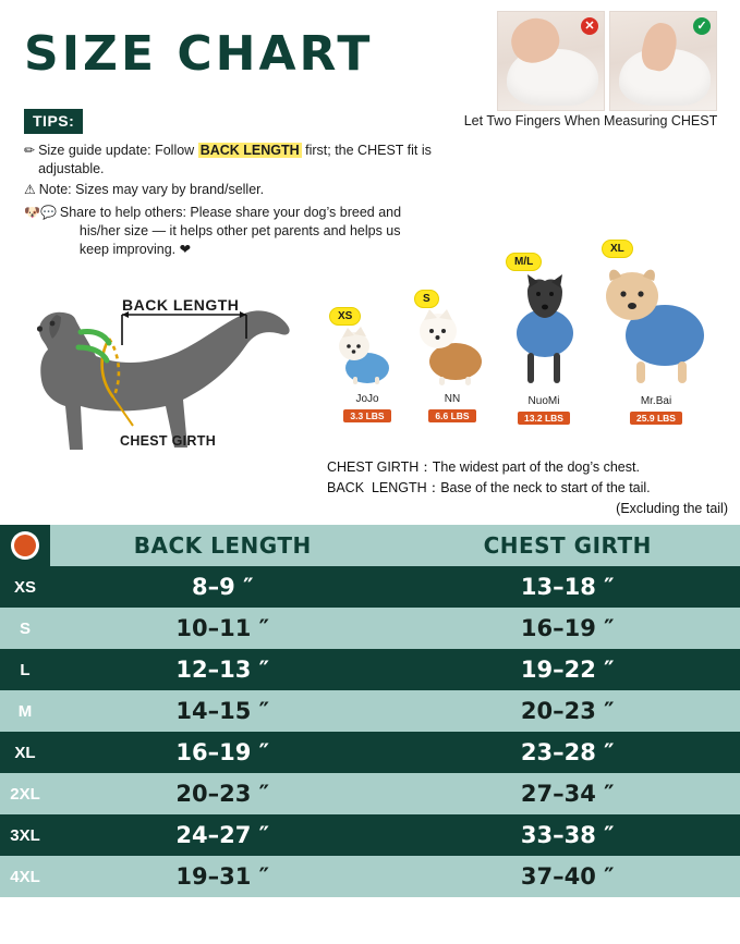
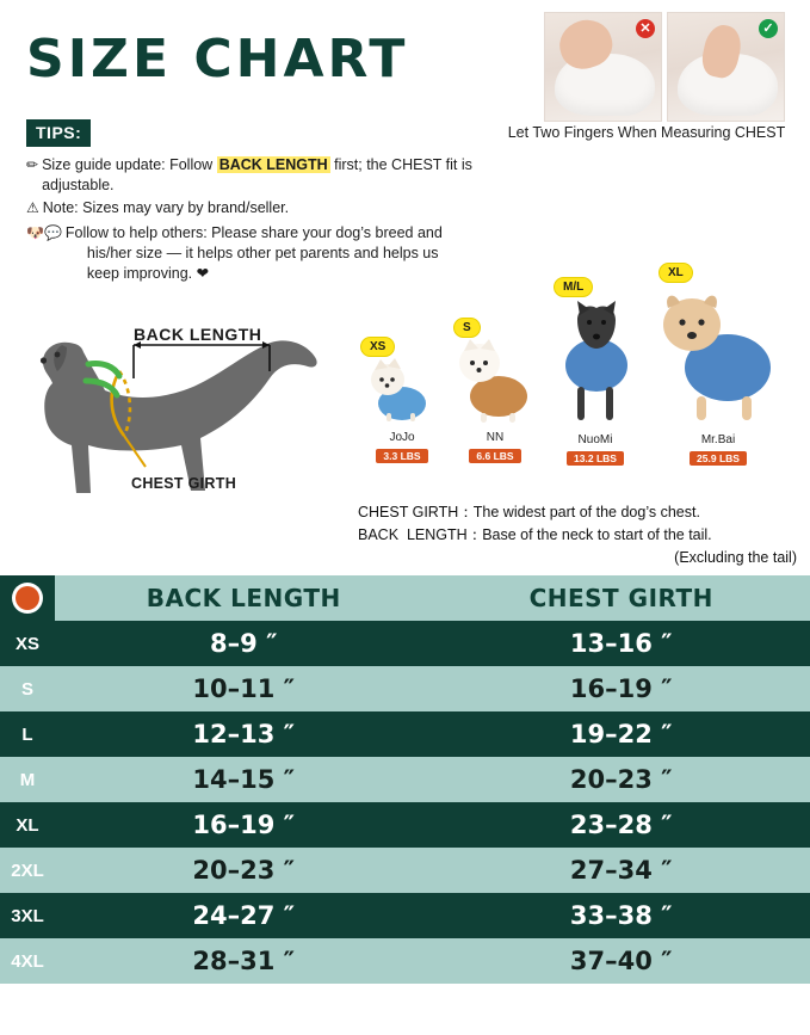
  SIZE CHART
  TIPS:
  ✏
  Size guide update: Follow BACK LENGTH first; the CHEST fit is adjustable.
  ⚠
  Note: Sizes may vary by brand/seller.
  🐶💬
- Share to help others: Please share your dog’s breed and
+ Follow to help others: Please share your dog’s breed and
  his/her size — it helps other pet parents and helps us
  keep improving. ❤
  ✕
  ✓
  Let Two Fingers When Measuring CHEST
  BACK LENGTH
  CHEST GIRTH
  JoJo
  3.3 LBS
  XS
  NN
  6.6 LBS
  S
  NuoMi
  13.2 LBS
  M/L
  Mr.Bai
  25.9 LBS
  XL
  CHEST GIRTH：
  The widest part of the dog’s chest.
  BACK LENGTH：
  Base of the neck to start of the tail.
  (Excluding the tail)
  BACK LENGTH
  CHEST GIRTH
  XS
  8–9 ″
- 13–18 ″
+ 13–16 ″
  S
  10–11 ″
  16–19 ″
  L
  12–13 ″
  19–22 ″
  M
  14–15 ″
  20–23 ″
  XL
  16–19 ″
  23–28 ″
  2XL
  20–23 ″
  27–34 ″
  3XL
  24–27 ″
  33–38 ″
  4XL
- 19–31 ″
+ 28–31 ″
  37–40 ″
